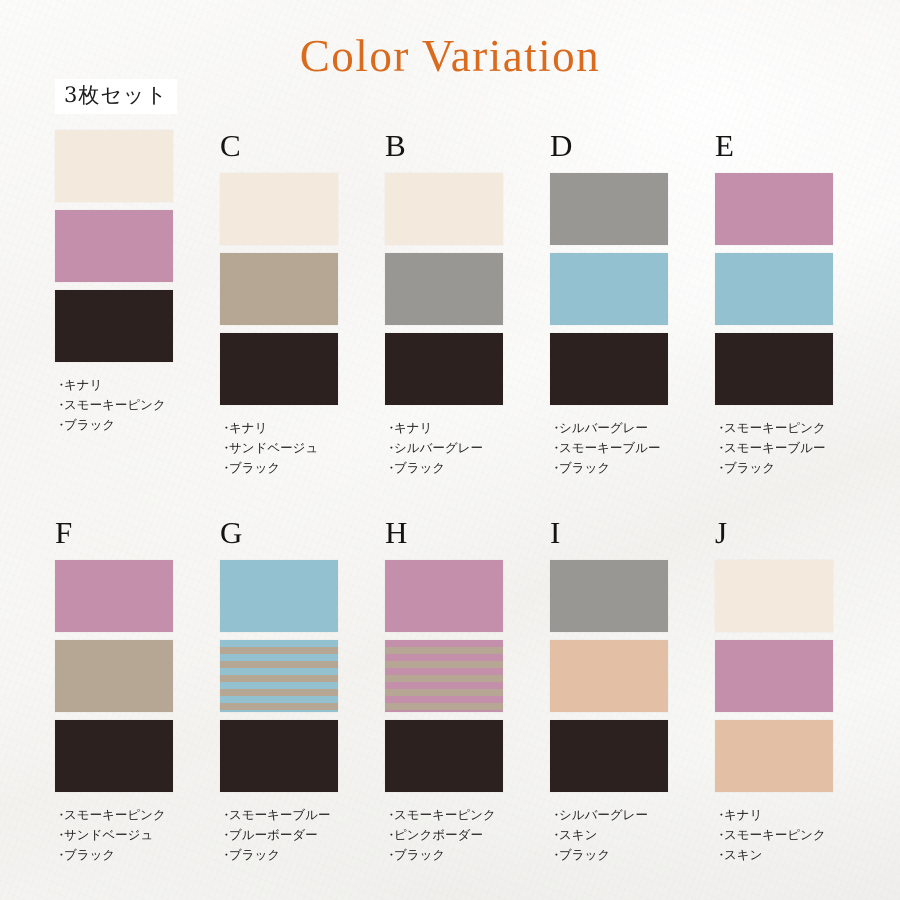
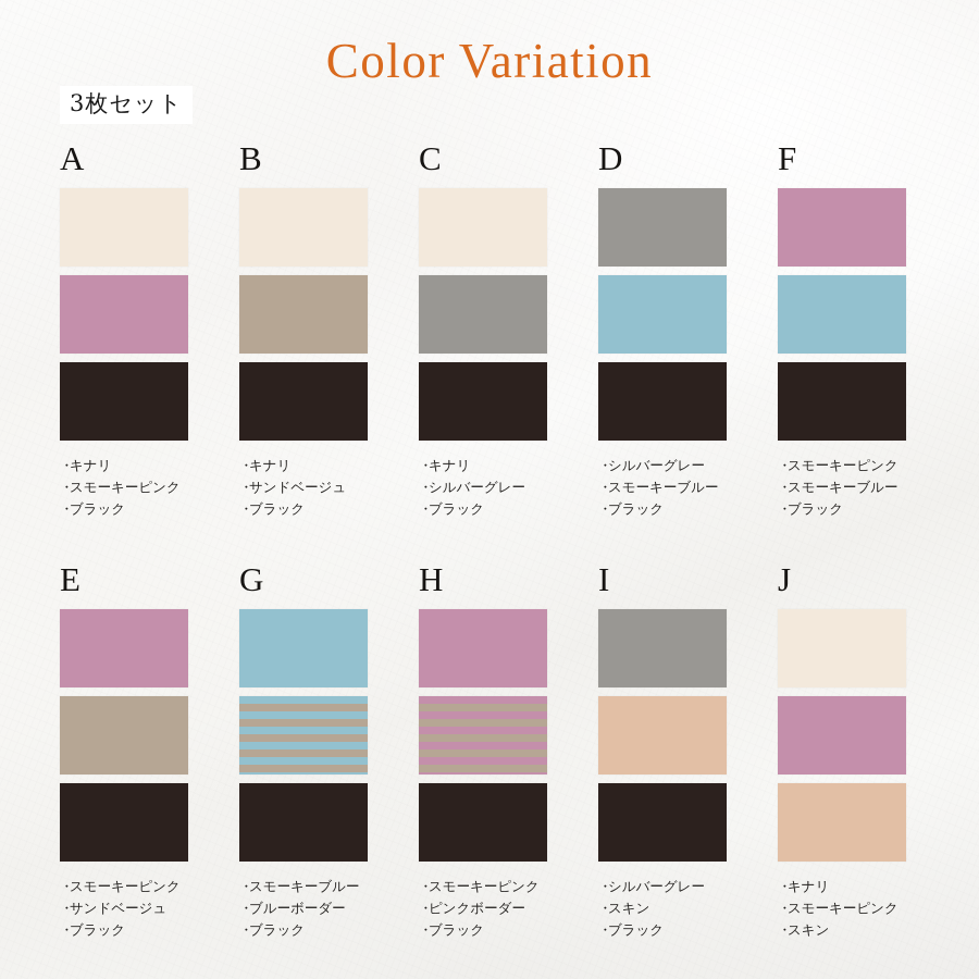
  Color Variation
  3枚セット
+ A
  ・キナリ
  ・スモーキーピンク
  ・ブラック
- C
+ B
  ・キナリ
  ・サンドベージュ
  ・ブラック
- B
+ C
  ・キナリ
  ・シルバーグレー
  ・ブラック
  D
  ・シルバーグレー
  ・スモーキーブルー
  ・ブラック
- E
+ F
  ・スモーキーピンク
  ・スモーキーブルー
  ・ブラック
- F
+ E
  ・スモーキーピンク
  ・サンドベージュ
  ・ブラック
  G
  ・スモーキーブルー
  ・ブルーボーダー
  ・ブラック
  H
  ・スモーキーピンク
  ・ピンクボーダー
  ・ブラック
  I
  ・シルバーグレー
  ・スキン
  ・ブラック
  J
  ・キナリ
  ・スモーキーピンク
  ・スキン
